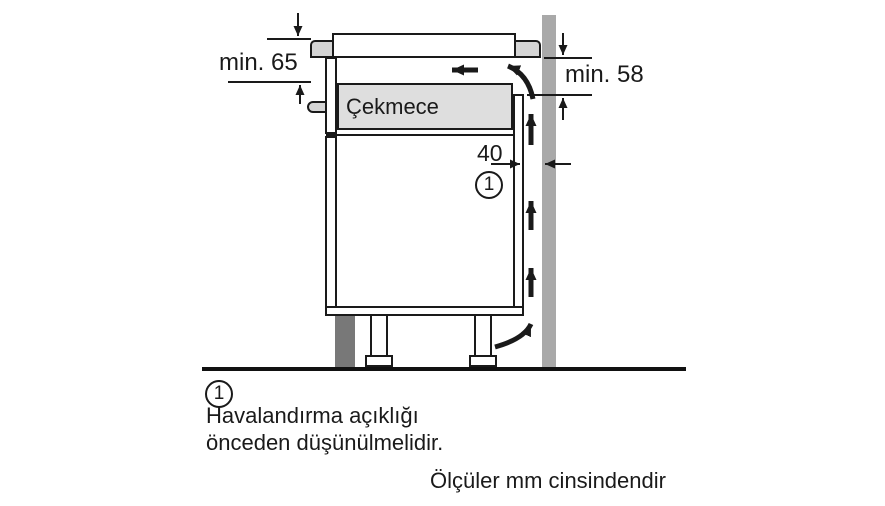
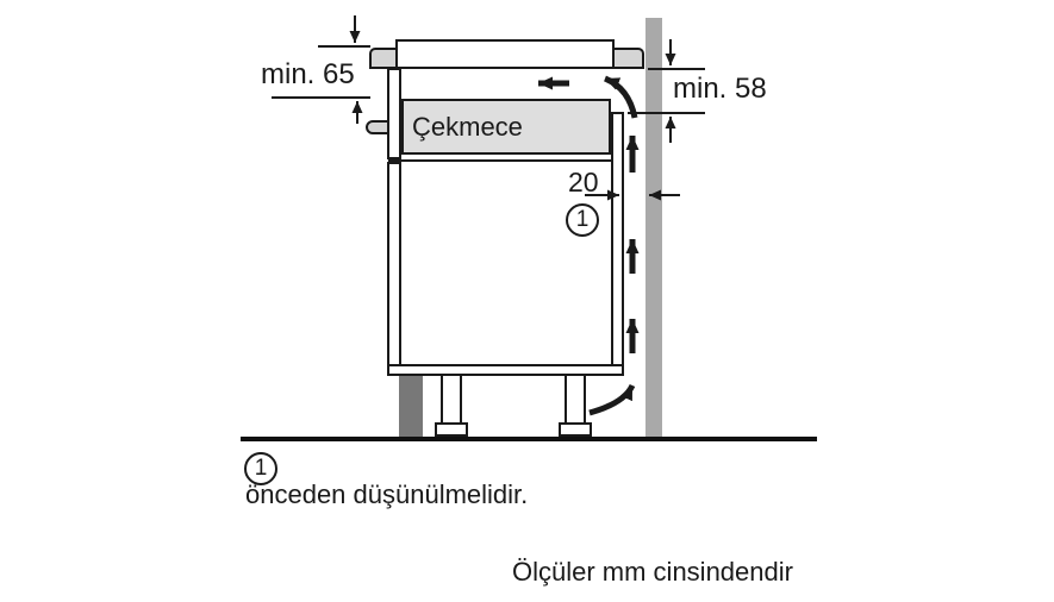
  Çekmece
  1
  min. 65
  min. 58
- 40
+ 20
  1
- Havalandırma açıklığı
  önceden düşünülmelidir.
  Ölçüler mm cinsindendir
